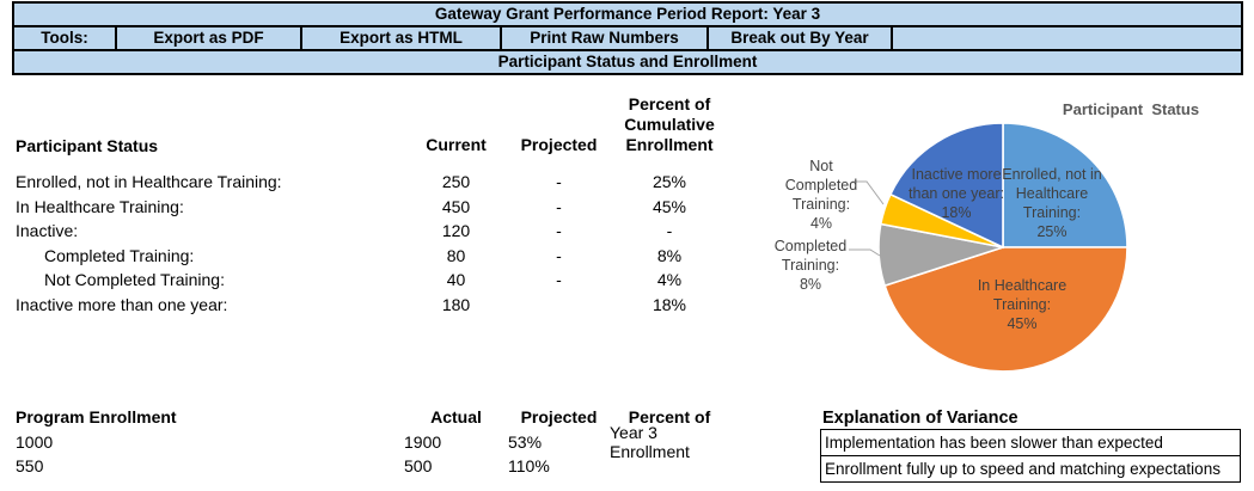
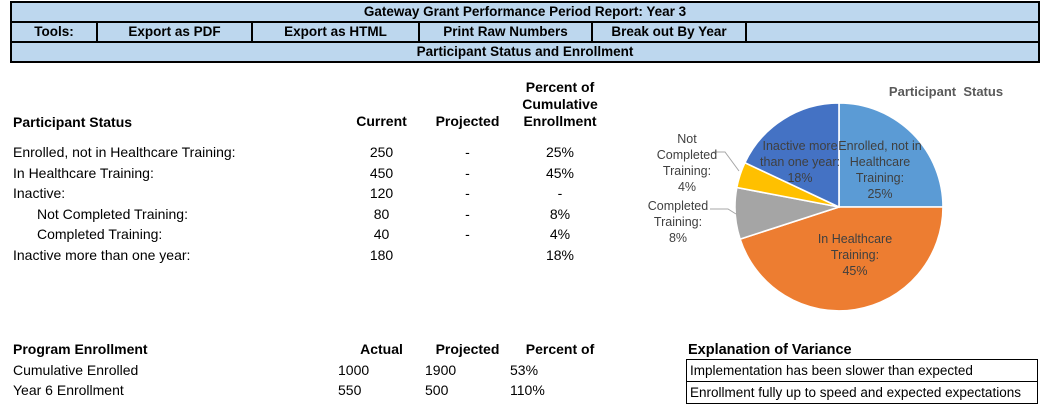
  Gateway Grant Performance Period Report: Year 3
  Tools:
  Export as PDF
  Export as HTML
  Print Raw Numbers
  Break out By Year
  Participant Status and Enrollment
  Participant Status
  Current
  Projected
  Percent of
  Cumulative
  Enrollment
  Enrolled, not in Healthcare Training:
  250
  -
  25%
  In Healthcare Training:
  450
  -
  45%
  Inactive:
  120
  -
  -
- Completed Training:
+ Not Completed Training:
  80
  -
  8%
- Not Completed Training:
+ Completed Training:
  40
  -
  4%
  Inactive more than one year:
  180
  18%
  Program Enrollment
  Actual
  Projected
  Percent of
+ Cumulative Enrolled
  1000
  1900
  53%
- Year 3 Enrollment
+ Year 6 Enrollment
  550
  500
  110%
  Explanation of Variance
  Implementation has been slower than expected
- Enrollment fully up to speed and matching expectations
+ Enrollment fully up to speed and expected expectations
  Participant Status
  Enrolled, not in
  Healthcare
  Training:
  25%
  In Healthcare
  Training:
  45%
  Completed
  Training:
  8%
  Not
  Completed
  Training:
  4%
  Inactive more
  than one year:
  18%
